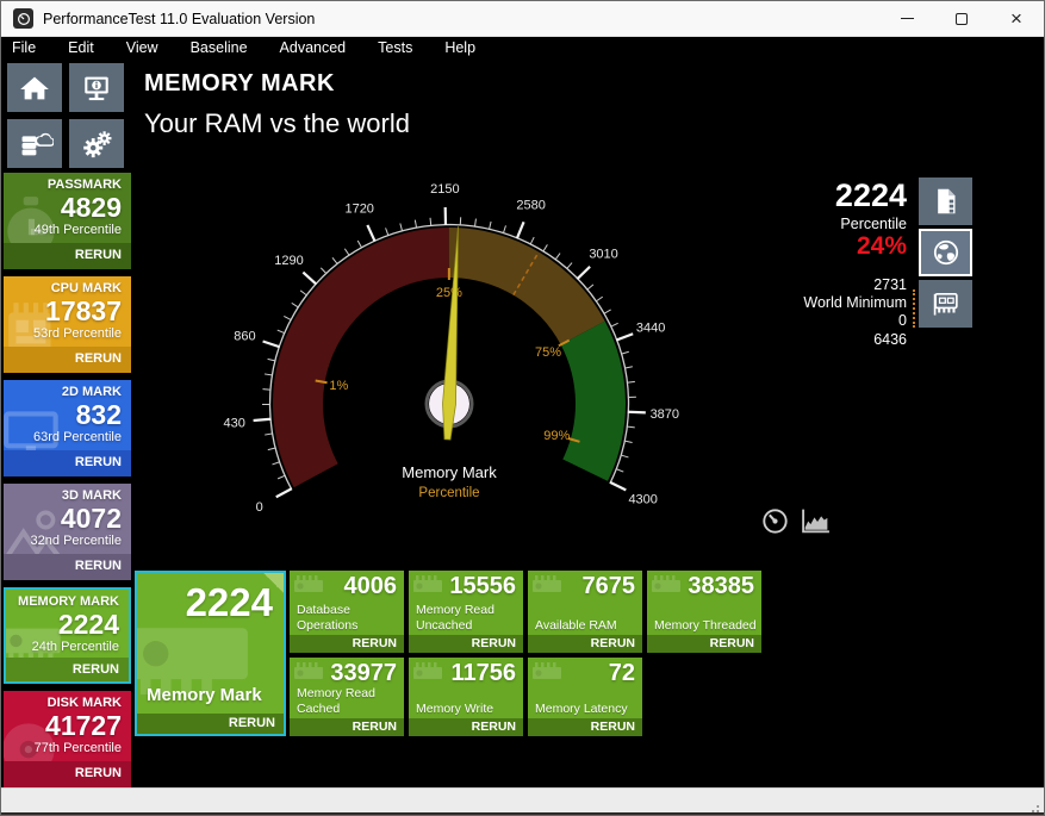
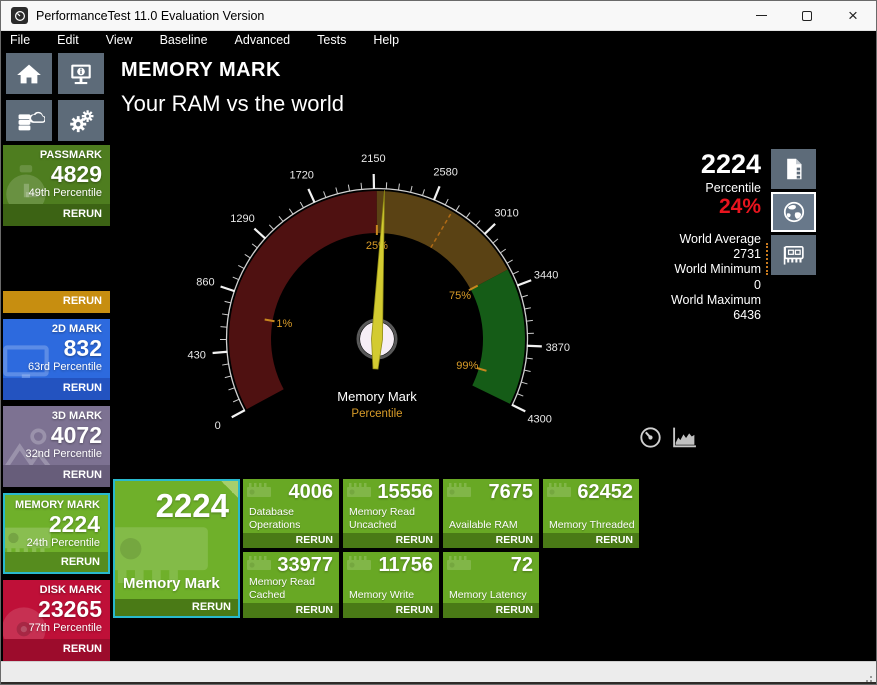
  PerformanceTest 11.0 Evaluation Version
  ×
  File
  Edit
  View
  Baseline
  Advanced
  Tests
  Help
  PASSMARK
  4829
  49th Percentile
  RERUN
- CPU MARK
- 17837
- 53rd Percentile
  RERUN
  2D MARK
  832
  63rd Percentile
  RERUN
  3D MARK
  4072
  32nd Percentile
  RERUN
  MEMORY MARK
  2224
  24th Percentile
  RERUN
  DISK MARK
- 41727
+ 23265
  77th Percentile
  RERUN
  MEMORY MARK
  Your RAM vs the world
  0
  430
  860
  1290
  1720
  2150
  2580
  3010
  3440
  3870
  4300
  1%
  75%
  99%
  Memory Mark
  Percentile
  2224
  Percentile
  24%
+ World Average
  2731
  World Minimum
  0
+ World Maximum
  6436
  2224
  Memory Mark
  RERUN
  4006
  Database Operations
  RERUN
  15556
  Memory Read Uncached
  RERUN
  7675
  Available RAM
  RERUN
- 38385
+ 62452
  Memory Threaded
  RERUN
  33977
  Memory Read Cached
  RERUN
  11756
  Memory Write
  RERUN
  72
  Memory Latency
  RERUN
